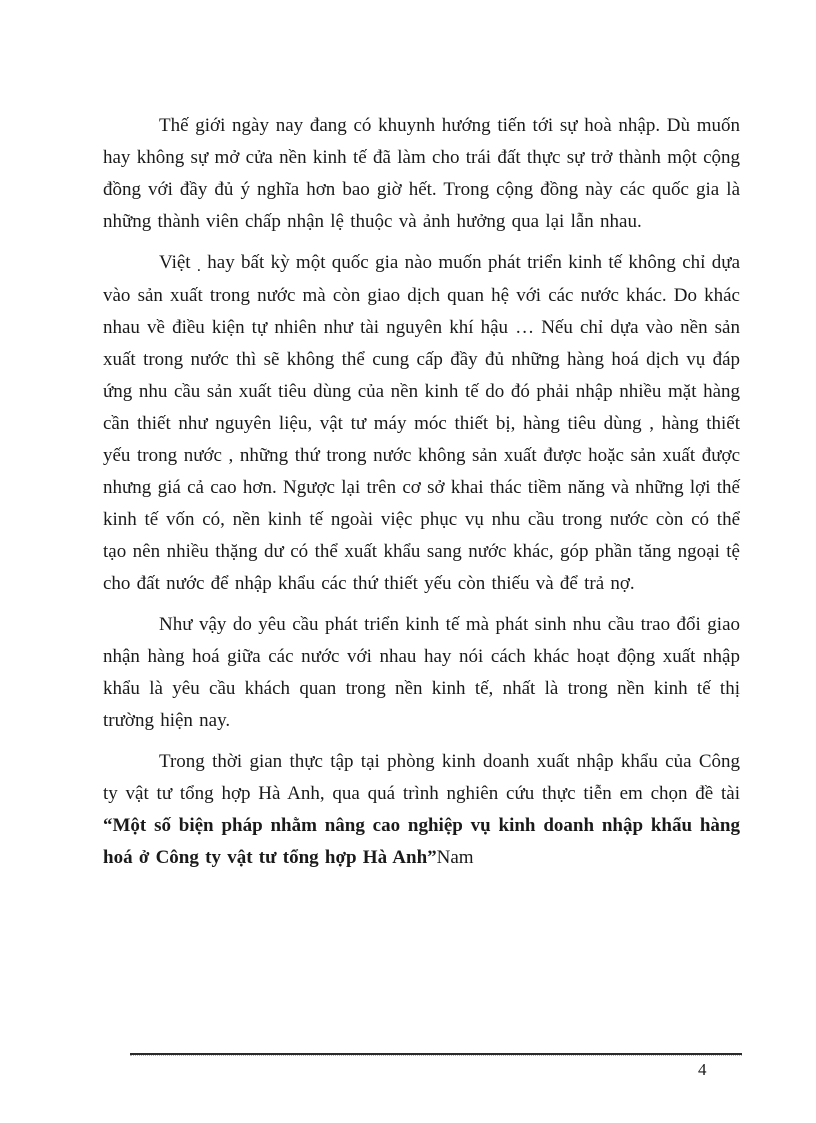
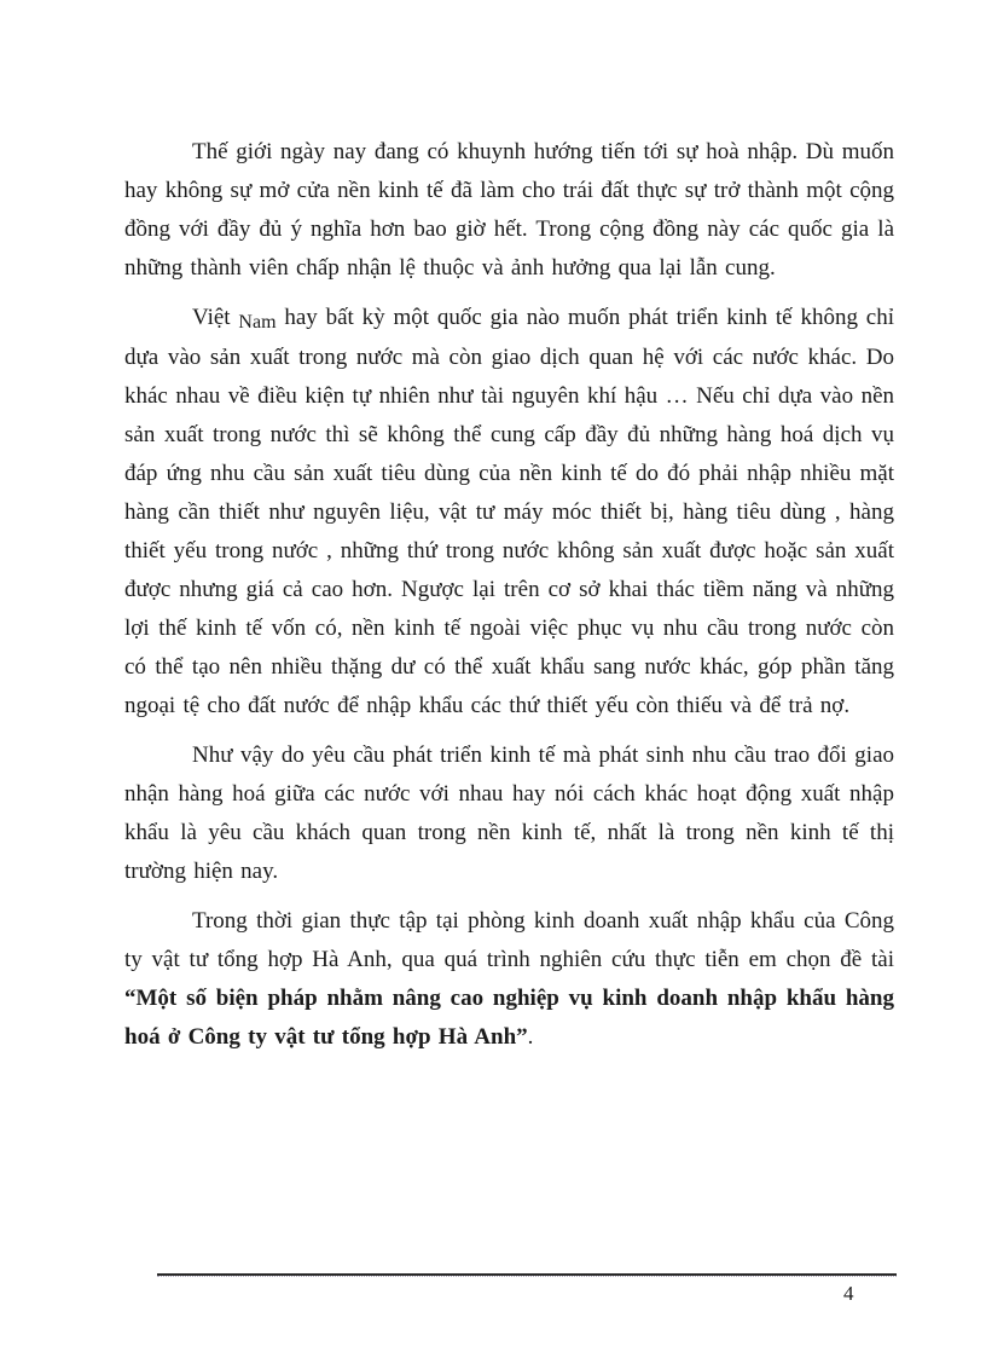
- Thế giới ngày nay đang có khuynh hướng tiến tới sự hoà nhập. Dù muốn hay không sự mở cửa nền kinh tế đã làm cho trái đất thực sự trở thành một cộng đồng với đầy đủ ý nghĩa hơn bao giờ hết. Trong cộng đồng này các quốc gia là những thành viên chấp nhận lệ thuộc và ảnh hưởng qua lại lẫn nhau.
+ Thế giới ngày nay đang có khuynh hướng tiến tới sự hoà nhập. Dù muốn hay không sự mở cửa nền kinh tế đã làm cho trái đất thực sự trở thành một cộng đồng với đầy đủ ý nghĩa hơn bao giờ hết. Trong cộng đồng này các quốc gia là những thành viên chấp nhận lệ thuộc và ảnh hưởng qua lại lẫn cung.
- Việt . hay bất kỳ một quốc gia nào muốn phát triển kinh tế không chỉ dựa vào sản xuất trong nước mà còn giao dịch quan hệ với các nước khác. Do khác nhau về điều kiện tự nhiên như tài nguyên khí hậu … Nếu chỉ dựa vào nền sản xuất trong nước thì sẽ không thể cung cấp đầy đủ những hàng hoá dịch vụ đáp ứng nhu cầu sản xuất tiêu dùng của nền kinh tế do đó phải nhập nhiều mặt hàng cần thiết như nguyên liệu, vật tư máy móc thiết bị, hàng tiêu dùng , hàng thiết yếu trong nước , những thứ trong nước không sản xuất được hoặc sản xuất được nhưng giá cả cao hơn. Ngược lại trên cơ sở khai thác tiềm năng và những lợi thế kinh tế vốn có, nền kinh tế ngoài việc phục vụ nhu cầu trong nước còn có thể tạo nên nhiều thặng dư có thể xuất khẩu sang nước khác, góp phần tăng ngoại tệ cho đất nước để nhập khẩu các thứ thiết yếu còn thiếu và để trả nợ.
+ Việt Nam hay bất kỳ một quốc gia nào muốn phát triển kinh tế không chỉ dựa vào sản xuất trong nước mà còn giao dịch quan hệ với các nước khác. Do khác nhau về điều kiện tự nhiên như tài nguyên khí hậu … Nếu chỉ dựa vào nền sản xuất trong nước thì sẽ không thể cung cấp đầy đủ những hàng hoá dịch vụ đáp ứng nhu cầu sản xuất tiêu dùng của nền kinh tế do đó phải nhập nhiều mặt hàng cần thiết như nguyên liệu, vật tư máy móc thiết bị, hàng tiêu dùng , hàng thiết yếu trong nước , những thứ trong nước không sản xuất được hoặc sản xuất được nhưng giá cả cao hơn. Ngược lại trên cơ sở khai thác tiềm năng và những lợi thế kinh tế vốn có, nền kinh tế ngoài việc phục vụ nhu cầu trong nước còn có thể tạo nên nhiều thặng dư có thể xuất khẩu sang nước khác, góp phần tăng ngoại tệ cho đất nước để nhập khẩu các thứ thiết yếu còn thiếu và để trả nợ.
  Như vậy do yêu cầu phát triển kinh tế mà phát sinh nhu cầu trao đổi giao nhận hàng hoá giữa các nước với nhau hay nói cách khác hoạt động xuất nhập khẩu là yêu cầu khách quan trong nền kinh tế, nhất là trong nền kinh tế thị trường hiện nay.
- Trong thời gian thực tập tại phòng kinh doanh xuất nhập khẩu của Công ty vật tư tổng hợp Hà Anh, qua quá trình nghiên cứu thực tiễn em chọn đề tài “Một số biện pháp nhằm nâng cao nghiệp vụ kinh doanh nhập khẩu hàng hoá ở Công ty vật tư tổng hợp Hà Anh”Nam
+ Trong thời gian thực tập tại phòng kinh doanh xuất nhập khẩu của Công ty vật tư tổng hợp Hà Anh, qua quá trình nghiên cứu thực tiễn em chọn đề tài “Một số biện pháp nhằm nâng cao nghiệp vụ kinh doanh nhập khẩu hàng hoá ở Công ty vật tư tổng hợp Hà Anh”.
  4
